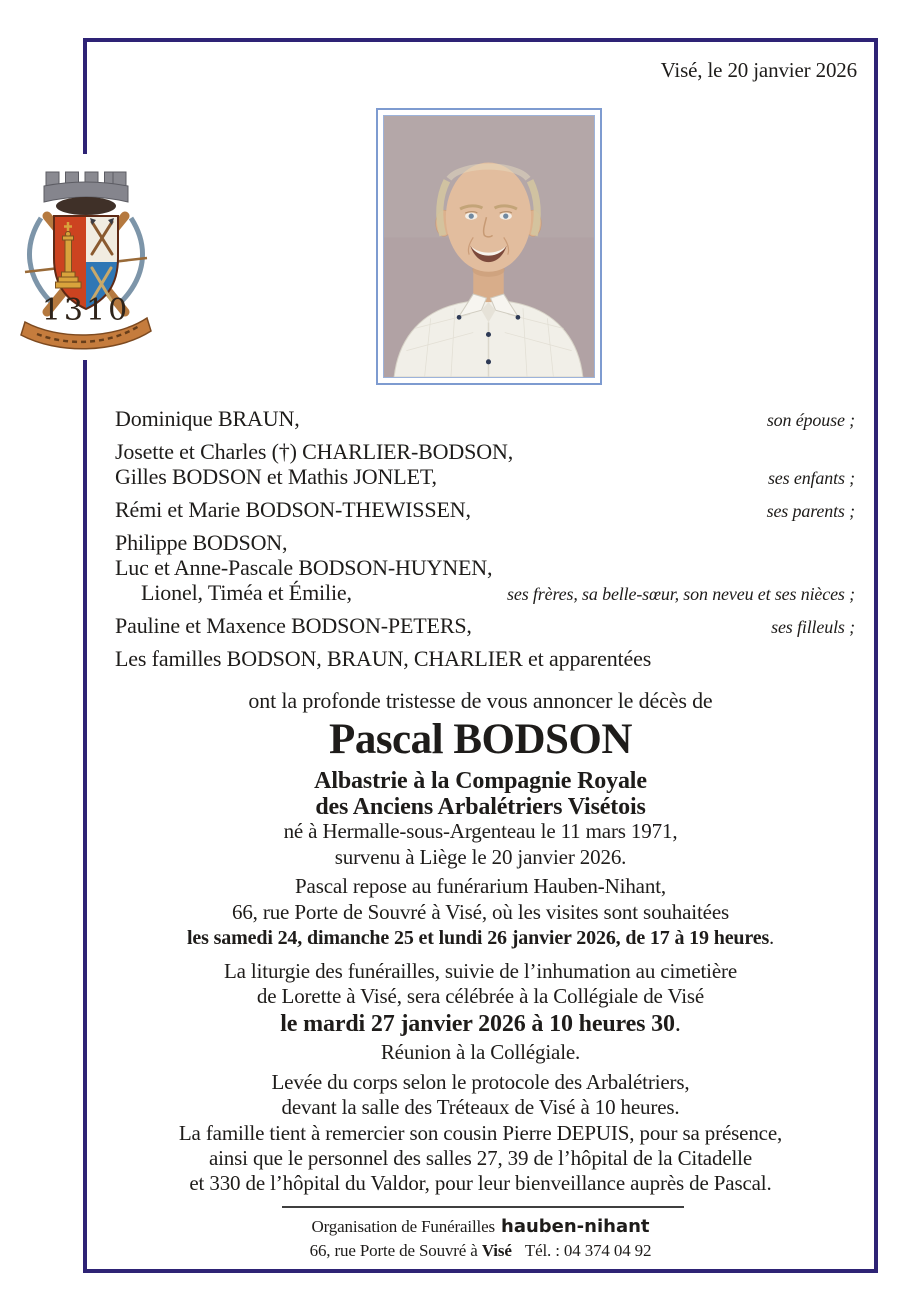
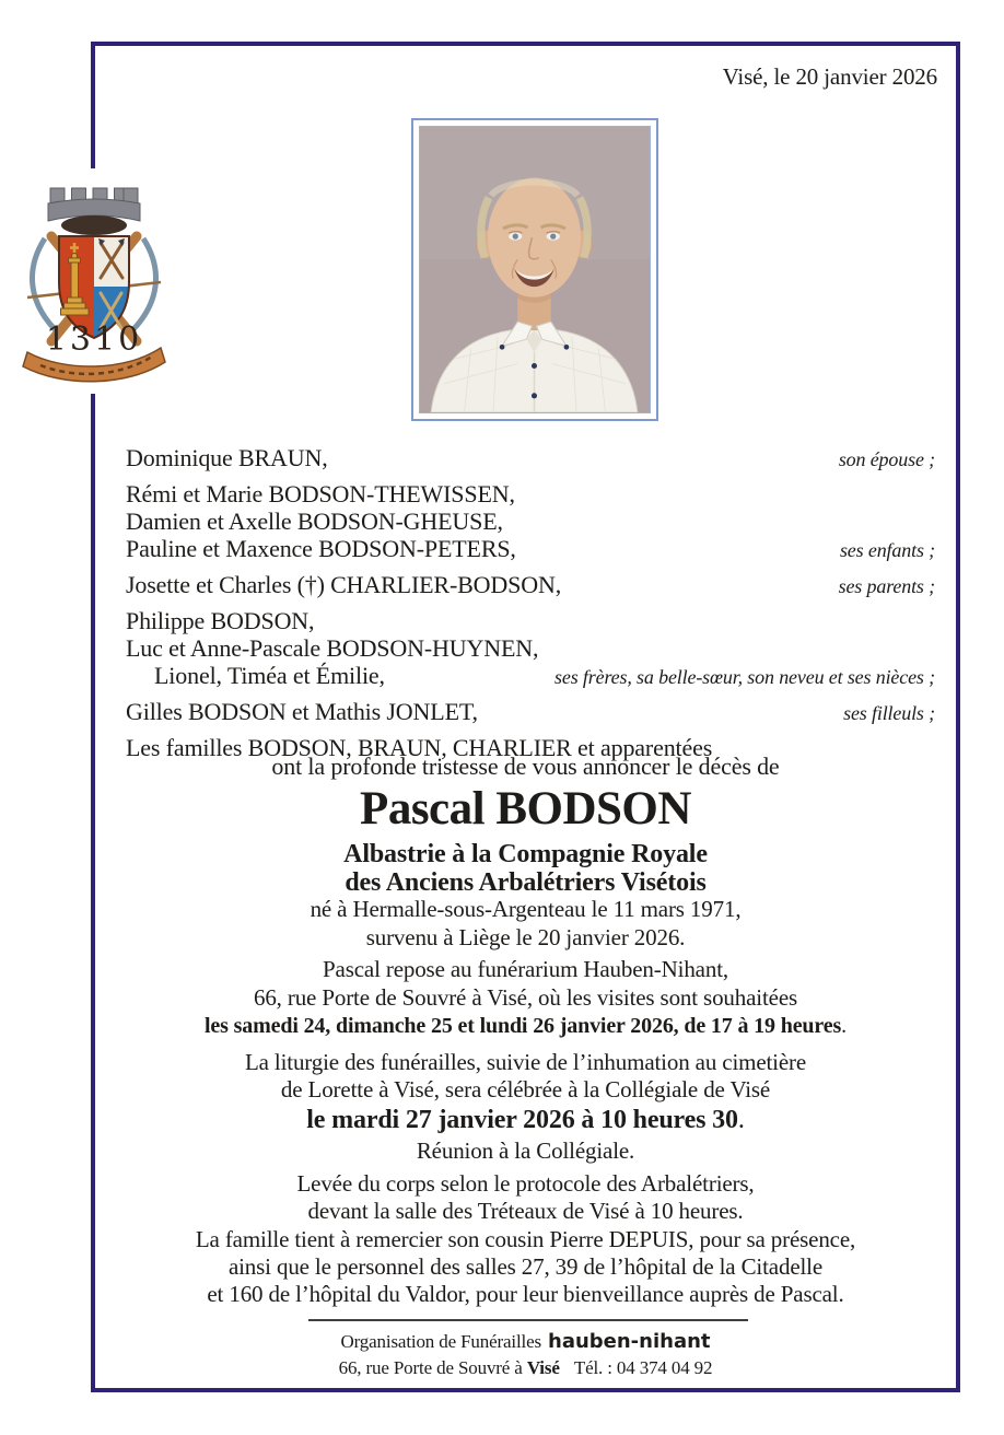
  Visé, le 20 janvier 2026
  1310
  Dominique BRAUN,
  son épouse ;
- Josette et Charles (†) CHARLIER-BODSON,
+ Rémi et Marie BODSON-THEWISSEN,
+ Damien et Axelle BODSON-GHEUSE,
- Gilles BODSON et Mathis JONLET,
+ Pauline et Maxence BODSON-PETERS,
  ses enfants ;
- Rémi et Marie BODSON-THEWISSEN,
+ Josette et Charles (†) CHARLIER-BODSON,
  ses parents ;
  Philippe BODSON,
  Luc et Anne-Pascale BODSON-HUYNEN,
  Lionel, Timéa et Émilie,
  ses frères, sa belle-sœur, son neveu et ses nièces ;
- Pauline et Maxence BODSON-PETERS,
+ Gilles BODSON et Mathis JONLET,
  ses filleuls ;
  Les familles BODSON, BRAUN, CHARLIER et apparentées
  ont la profonde tristesse de vous annoncer le décès de
  Pascal BODSON
  Albastrie à la Compagnie Royale
  des Anciens Arbalétriers Visétois
  né à Hermalle-sous-Argenteau le 11 mars 1971,
  survenu à Liège le 20 janvier 2026.
  Pascal repose au funérarium Hauben-Nihant,
  66, rue Porte de Souvré à Visé, où les visites sont souhaitées
  les samedi 24, dimanche 25 et lundi 26 janvier 2026, de 17 à 19 heures.
  La liturgie des funérailles, suivie de l’inhumation au cimetière
  de Lorette à Visé, sera célébrée à la Collégiale de Visé
  le mardi 27 janvier 2026 à 10 heures 30.
  Réunion à la Collégiale.
  Levée du corps selon le protocole des Arbalétriers,
  devant la salle des Tréteaux de Visé à 10 heures.
  La famille tient à remercier son cousin Pierre DEPUIS, pour sa présence,
  ainsi que le personnel des salles 27, 39 de l’hôpital de la Citadelle
- et 330 de l’hôpital du Valdor, pour leur bienveillance auprès de Pascal.
+ et 160 de l’hôpital du Valdor, pour leur bienveillance auprès de Pascal.
  Organisation de Funérailles hauben-nihant
  66, rue Porte de Souvré à Visé Tél. : 04 374 04 92
